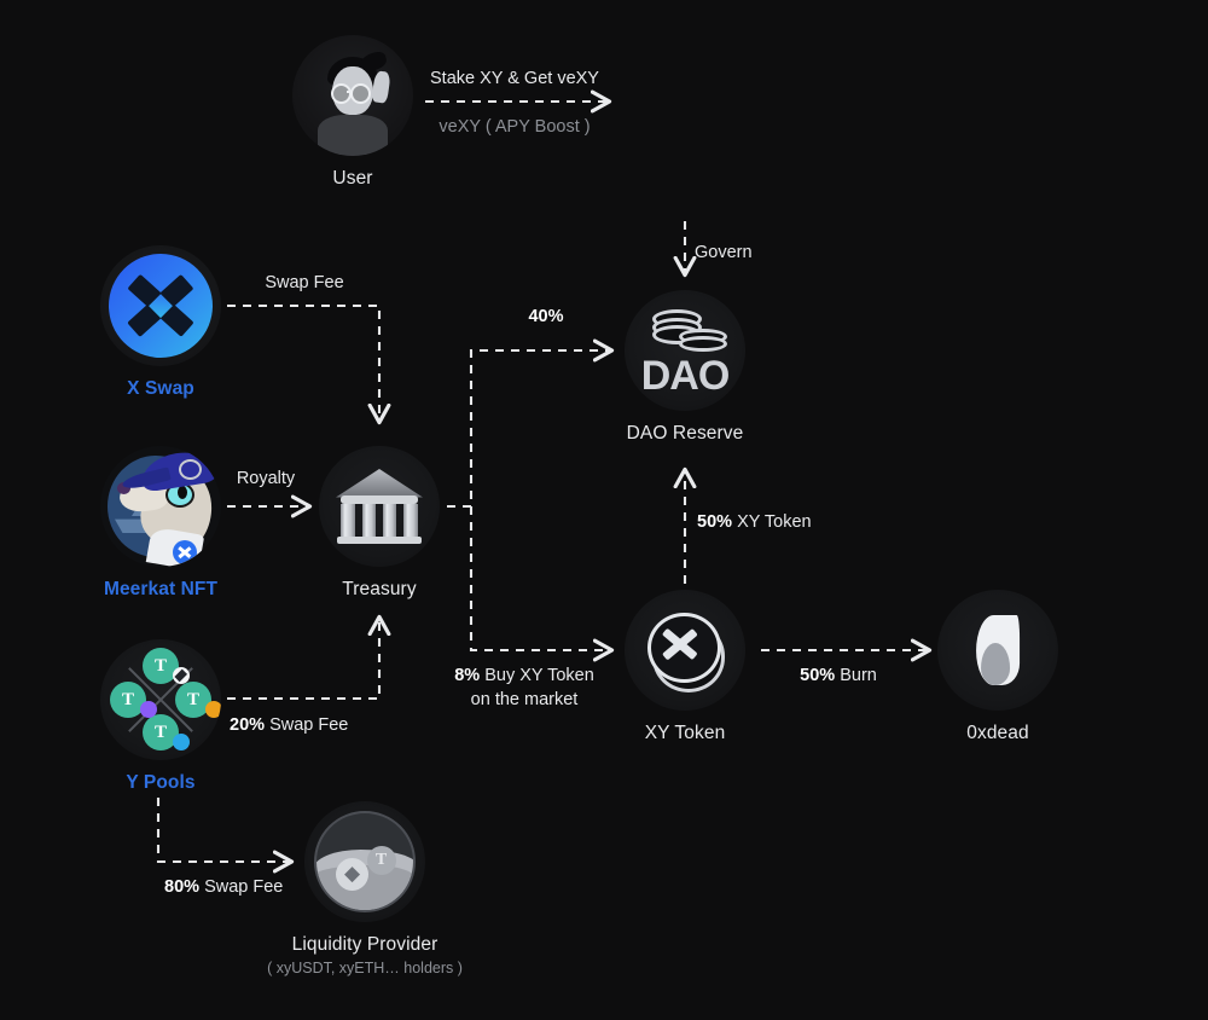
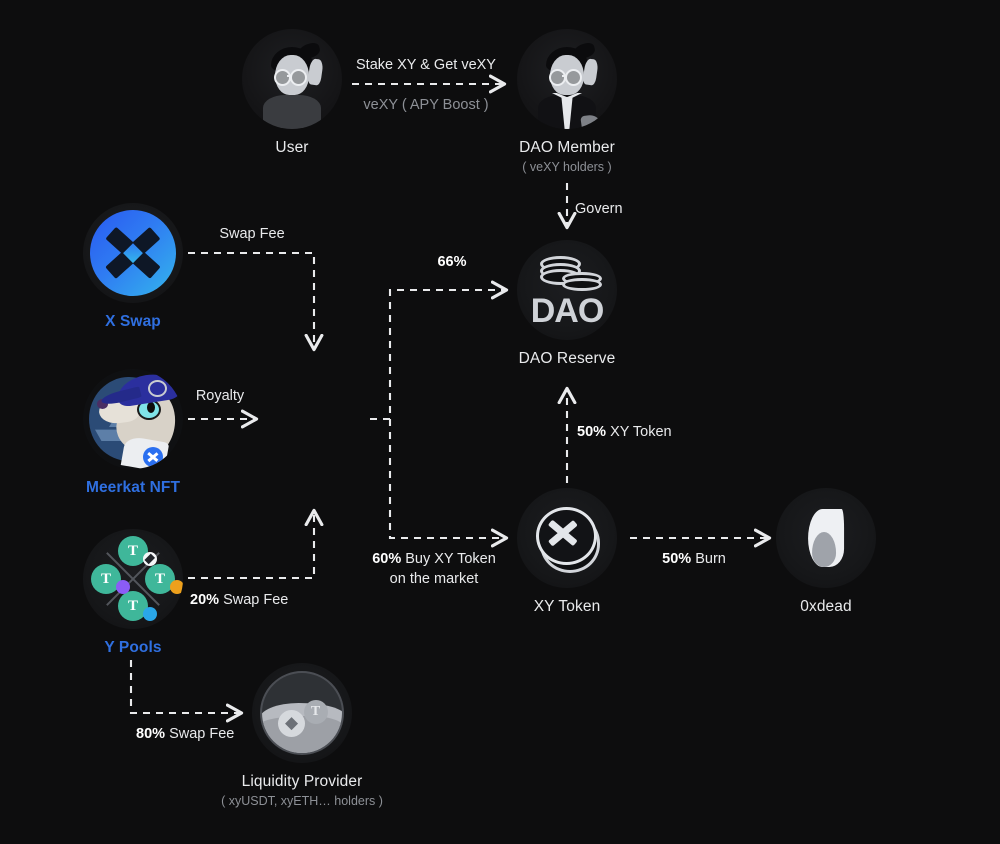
  User
+ DAO Member
+ ( veXY holders )
  X Swap
  Meerkat NFT
  T
  T
  T
  T
  Y Pools
- Treasury
  DAO
  DAO Reserve
  XY Token
  0xdead
  ◆
  T
  Liquidity Provider
  ( xyUSDT, xyETH… holders )
  Stake XY & Get veXY
  veXY ( APY Boost )
  Govern
  Swap Fee
  Royalty
  20% Swap Fee
  80% Swap Fee
- 40%
+ 66%
- 8% Buy XY Token
+ 60% Buy XY Token
  on the market
  50% XY Token
  50% Burn
